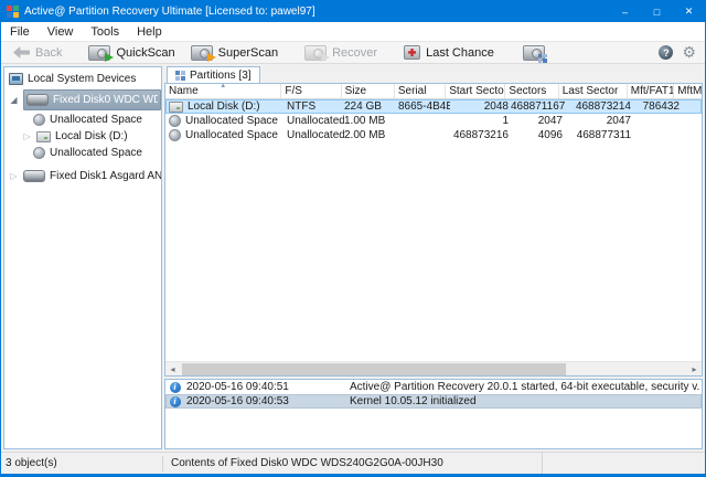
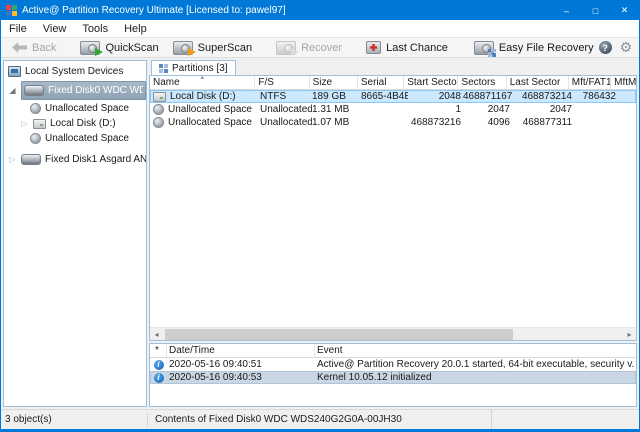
  Active@ Partition Recovery Ultimate [Licensed to: pawel97]
  –
  □
  ✕
  File
  View
  Tools
  Help
  Back
  QuickScan
  SuperScan
  Recover
  Last Chance
+ Easy File Recovery
  ?
  ⚙
  Local System Devices
  ◢
  Unallocated Space
  ▷
  Local Disk (D:)
  Unallocated Space
  ▷
  Partitions [3]
  Name
  F/S
  Size
  Serial
  Start Sector
  Sectors
  Last Sector
  Mft/FAT1
  MftM
  Local Disk (D:)
  NTFS
- 224 GB
+ 189 GB
  8665-4B4E
  2048
  468871167
  468873214
  786432
  Unallocated Space
  Unallocated
- 1.00 MB
+ 1.31 MB
  1
  2047
  2047
  Unallocated Space
  Unallocated
- 2.00 MB
+ 1.07 MB
  468873216
  4096
  468877311
  ◂
  ▸
+ *
+ Date/Time
+ Event
  i
  2020-05-16 09:40:51
  Active@ Partition Recovery 20.0.1 started, 64-bit executable, security v.
  i
  2020-05-16 09:40:53
  Kernel 10.05.12 initialized
  3 object(s)
  Contents of Fixed Disk0 WDC WDS240G2G0A-00JH30
